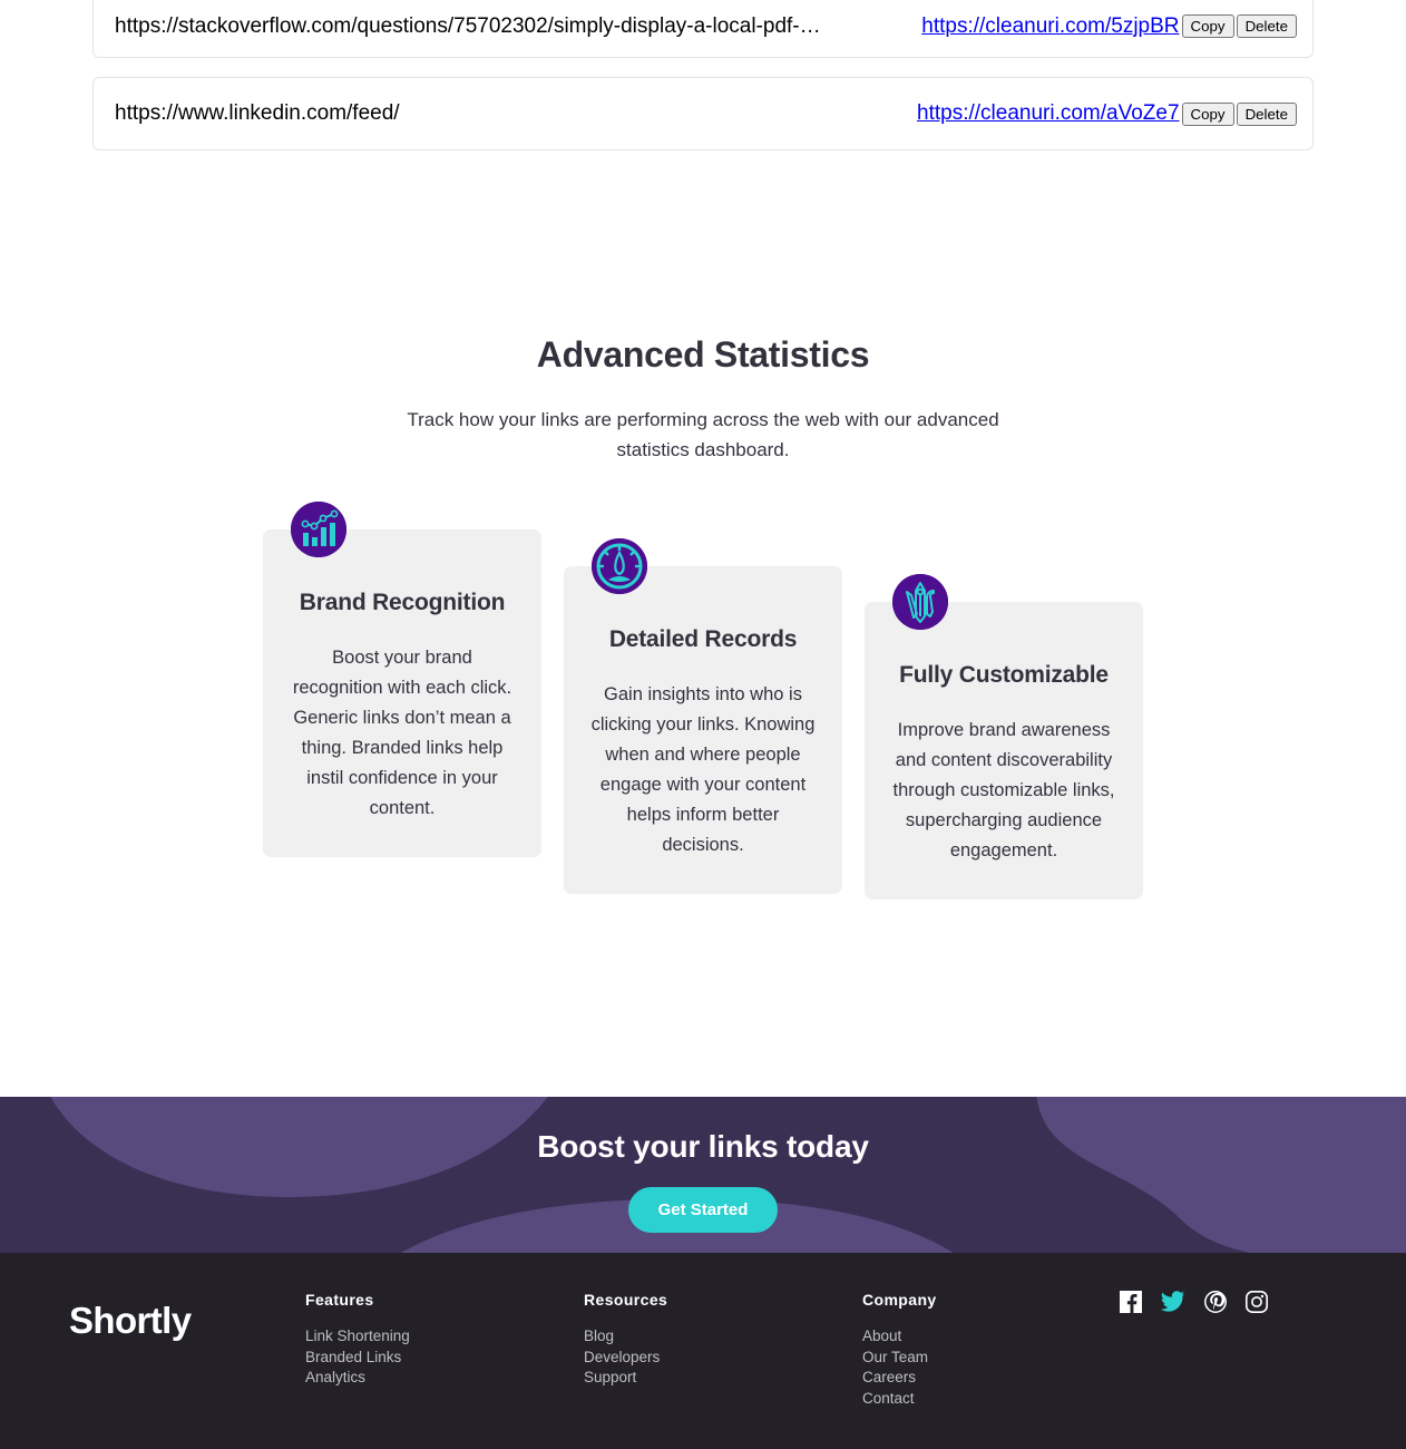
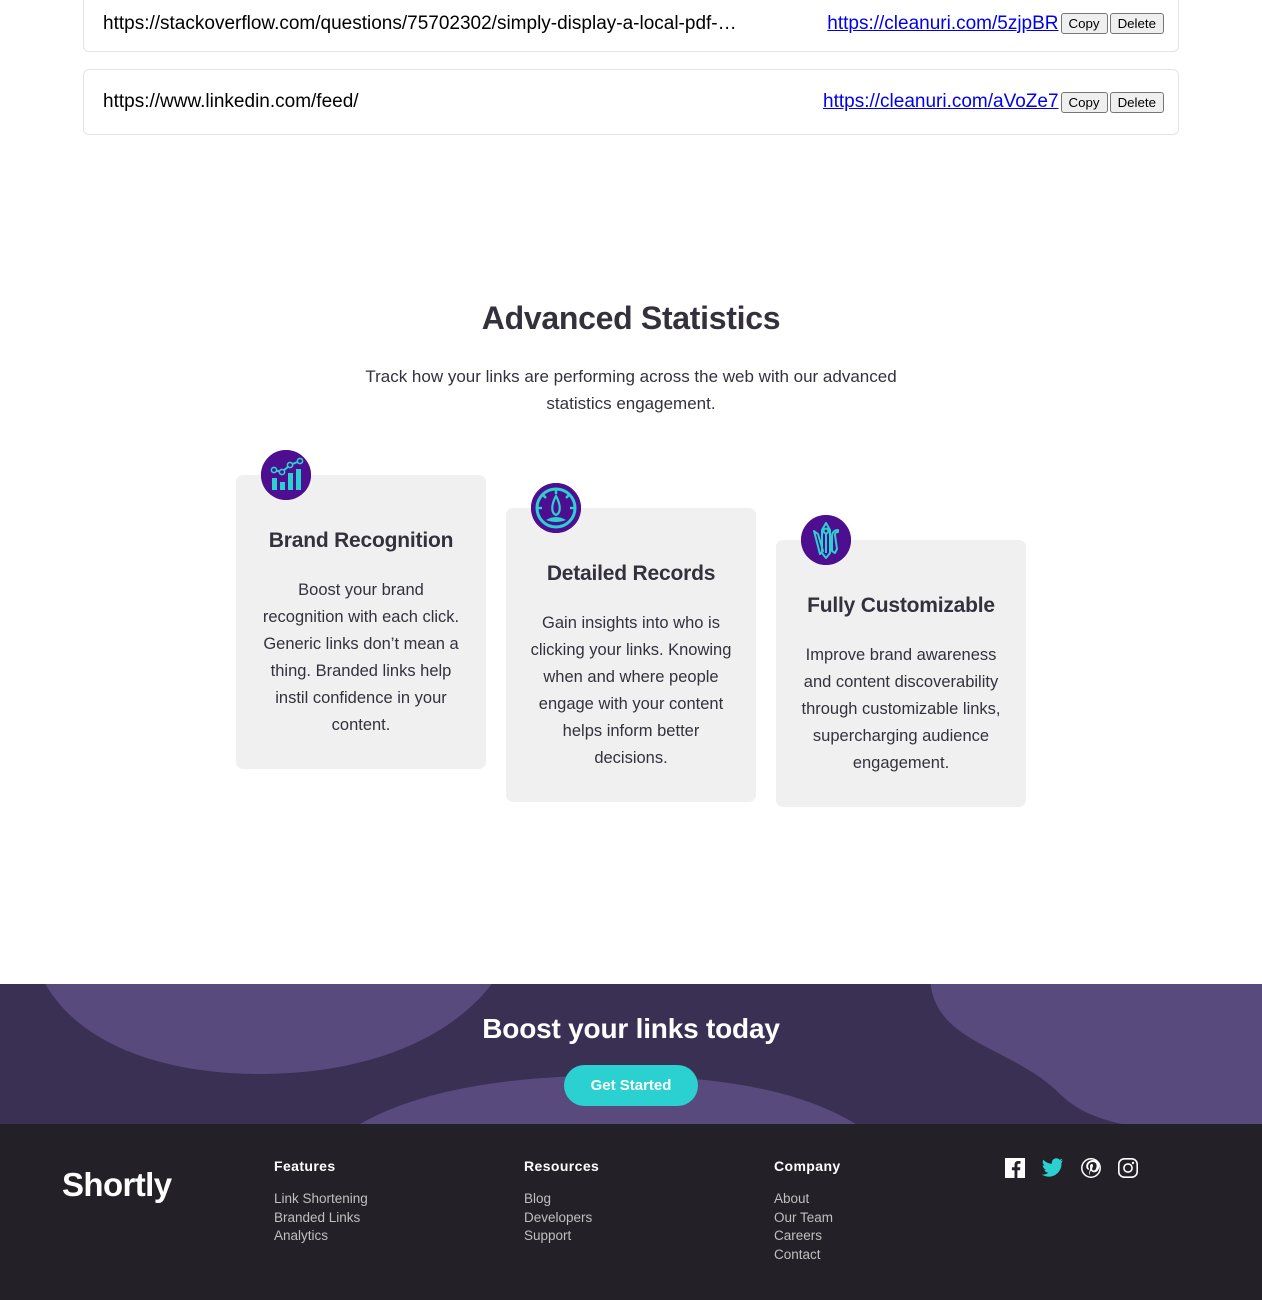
  https://stackoverflow.com/questions/75702302/simply-display-a-local-pdf-…
  https://cleanuri.com/5zjpBR
  Copy
  Delete
  https://www.linkedin.com/feed/
  https://cleanuri.com/aVoZe7
  Copy
  Delete
  Advanced Statistics
- Track how your links are performing across the web with our advanced statistics dashboard.
+ Track how your links are performing across the web with our advanced statistics engagement.
  Brand Recognition
  Boost your brand recognition with each click. Generic links don’t mean a thing. Branded links help instil confidence in your content.
  Detailed Records
  Gain insights into who is clicking your links. Knowing when and where people engage with your content helps inform better decisions.
  Fully Customizable
  Improve brand awareness and content discoverability through customizable links, supercharging audience engagement.
  Boost your links today
  Get Started
  Shortly
  Features
  Link Shortening
  Branded Links
  Analytics
  Resources
  Blog
  Developers
  Support
  Company
  About
  Our Team
  Careers
  Contact
